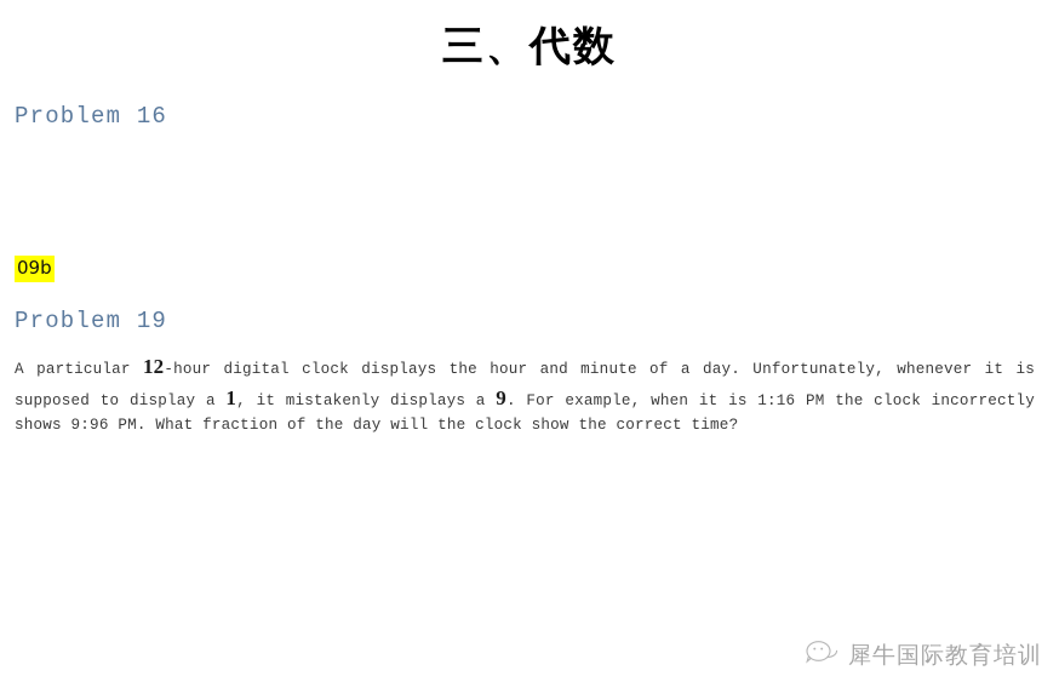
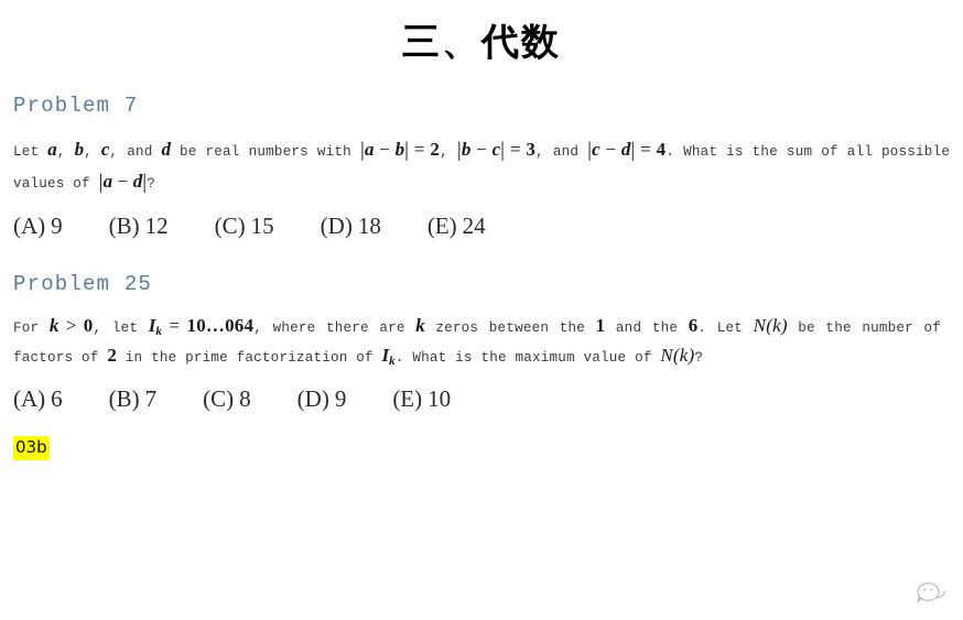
  三、代数
- Problem 16
+ Problem 7
+ Let a, b, c, and d be real numbers with |a − b| = 2, |b − c| = 3, and |c − d| = 4. What is the sum of all possible values of |a − d|?
+ (A) 9 (B) 12 (C) 15 (D) 18 (E) 24
+ Problem 25
+ For k > 0, let Ik = 10…064, where there are k zeros between the 1 and the 6. Let N(k) be the number of factors of 2 in the prime factorization of Ik. What is the maximum value of N(k)?
+ (A) 6 (B) 7 (C) 8 (D) 9 (E) 10
- 09b
+ 03b
- Problem 19
- A particular 12-hour digital clock displays the hour and minute of a day. Unfortunately, whenever it is supposed to display a 1, it mistakenly displays a 9. For example, when it is 1:16 PM the clock incorrectly shows 9:96 PM. What fraction of the day will the clock show the correct time?
- 犀牛国际教育培训
